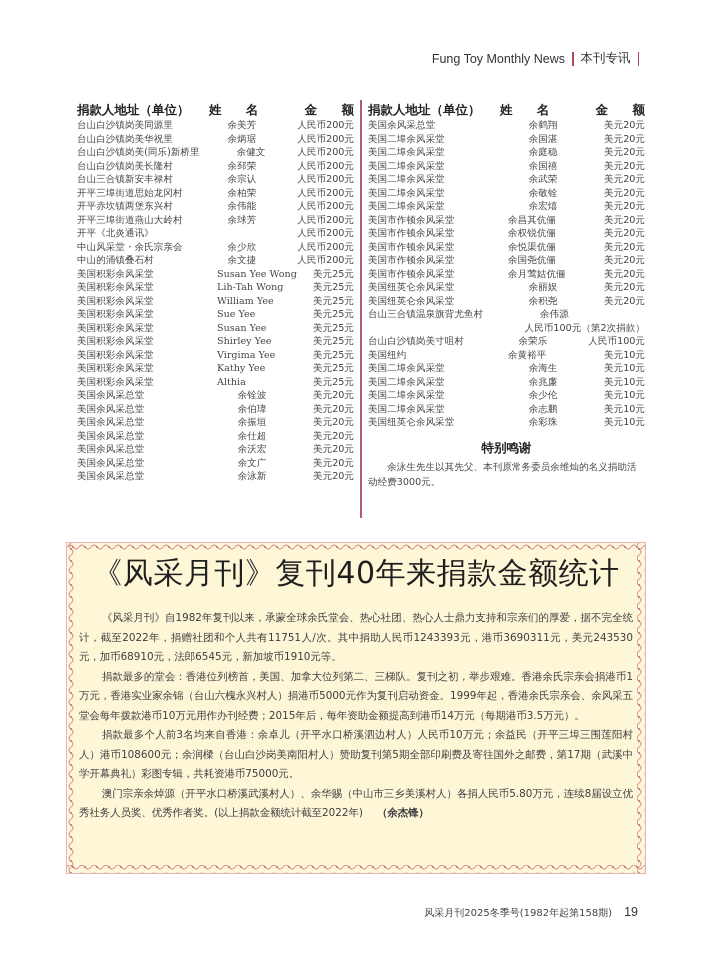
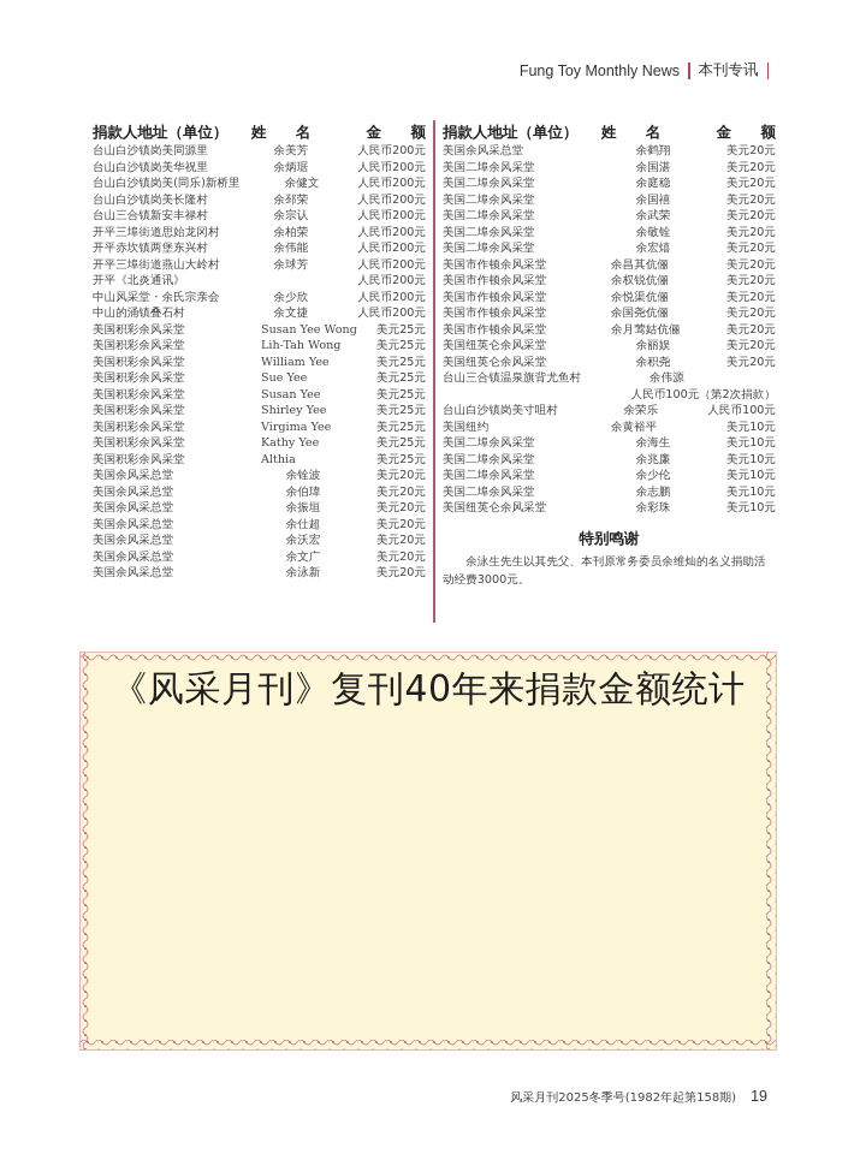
  Fung Toy Monthly News
  本刊专讯
  捐款人地址（单位）
  姓 名
  金 额
  台山白沙镇岗美同源里
  余美芳
  人民币200元
  台山白沙镇岗美华祝里
  余炳琚
  人民币200元
  台山白沙镇岗美(同乐)新桥里
  余健文
  人民币200元
  台山白沙镇岗美长隆村
  余邳荣
  人民币200元
  台山三合镇新安丰禄村
  余宗认
  人民币200元
  开平三埠街道思始龙冈村
  余柏荣
  人民币200元
  开平赤坎镇两堡东兴村
  余伟能
  人民币200元
  开平三埠街道燕山大岭村
  余球芳
  人民币200元
  开平《北炎通讯》
  人民币200元
  中山风采堂・余氏宗亲会
  余少欣
  人民币200元
  中山的涌镇叠石村
  余文捷
  人民币200元
  美国积彩余风采堂
  Susan Yee Won
  美元25元
  美国积彩余风采堂
  Lih-Tah Wong
  美元25元
  美国积彩余风采堂
  William Yee
  美元25元
  美国积彩余风采堂
  Sue Yee
  美元25元
  美国积彩余风采堂
  Susan Yee
  美元25元
  美国积彩余风采堂
  Shirley Yee
  美元25元
  美国积彩余风采堂
  Virgima Yee
  美元25元
  美国积彩余风采堂
  Kathy Yee
  美元25元
  美国积彩余风采堂
  Althia
  美元25元
  美国余风采总堂
  余铨波
  美元20元
  美国余风采总堂
  余伯瑋
  美元20元
  美国余风采总堂
  余振垣
  美元20元
  美国余风采总堂
  余仕超
  美元20元
  美国余风采总堂
  余沃宏
  美元20元
  美国余风采总堂
  余文广
  美元20元
  美国余风采总堂
  余泳新
  美元20元
  捐款人地址（单位）
  姓 名
  金 额
  美国余风采总堂
  余鹤翔
  美元20元
  美国二埠余风采堂
  余国湛
  美元20元
  美国二埠余风采堂
  余庭稳
  美元20元
  美国二埠余风采堂
  余国禧
  美元20元
  美国二埠余风采堂
  余武荣
  美元20元
  美国二埠余风采堂
  余敬铨
  美元20元
  美国二埠余风采堂
  余宏熺
  美元20元
  美国市作顿余风采堂
  余昌其伉俪
  美元20元
  美国市作顿余风采堂
  余权锐伉俪
  美元20元
  美国市作顿余风采堂
  余悦渠伉俪
  美元20元
  美国市作顿余风采堂
  余国尧伉俪
  美元20元
  美国市作顿余风采堂
  余月莺姑伉俪
  美元20元
  美国纽英仑余风采堂
  余丽娱
  美元20元
  美国纽英仑余风采堂
  余积尧
  美元20元
  台山三合镇温泉旗背尤鱼村
  余伟源
  人民币100元（第2次捐款）
  台山白沙镇岗美寸咀村
  余荣乐
  人民币100元
  美国纽约
  余黄裕平
  美元10元
  美国二埠余风采堂
  余海生
  美元10元
  美国二埠余风采堂
  余兆廉
  美元10元
  美国二埠余风采堂
  余少伦
  美元10元
  美国二埠余风采堂
  余志鹏
  美元10元
  美国纽英仑余风采堂
  余彩珠
  美元10元
  特别鸣谢
  余泳生先生以其先父、本刊原常务委员余维灿的名义捐助活动经费3000元。
  《风采月刊》复刊40年来捐款金额统计
- 《风采月刊》自1982年复刊以来，承蒙全球余氏堂会、热心社团、热心人士鼎力支持和宗亲们的厚爱，据不完全统计，截至2022年，捐赠社团和个人共有11751人/次。其中捐助人民币1243393元，港币3690311元，美元243530元，加币68910元，法郎6545元，新加坡币1910元等。
- 捐款最多的堂会：香港位列榜首，美国、加拿大位列第二、三梯队。复刊之初，举步艰难。香港余氏宗亲会捐港币1万元，香港实业家余锦（台山六槐永兴村人）捐港币5000元作为复刊启动资金。1999年起，香港余氏宗亲会、余风采五堂会每年拨款港币10万元用作办刊经费；2015年后，每年资助金额提高到港币14万元（每期港币3.5万元）。
- 捐款最多个人前3名均来自香港：余卓儿（开平水口桥溪泗边村人）人民币10万元；余益民（开平三埠三围莲阳村人）港币108600元；余润樑（台山白沙岗美南阳村人）赞助复刊第5期全部印刷费及寄往国外之邮费，第17期（武溪中学开幕典礼）彩图专辑，共耗资港币75000元。
- 澳门宗亲余焯源（开平水口桥溪武溪村人）、余华赐（中山市三乡美溪村人）各捐人民币5.80万元，连续8届设立优秀社务人员奖、优秀作者奖。(以上捐款金额统计截至2022年) （余杰锋）
  风采月刊2025冬季号(1982年起第158期)
  19
